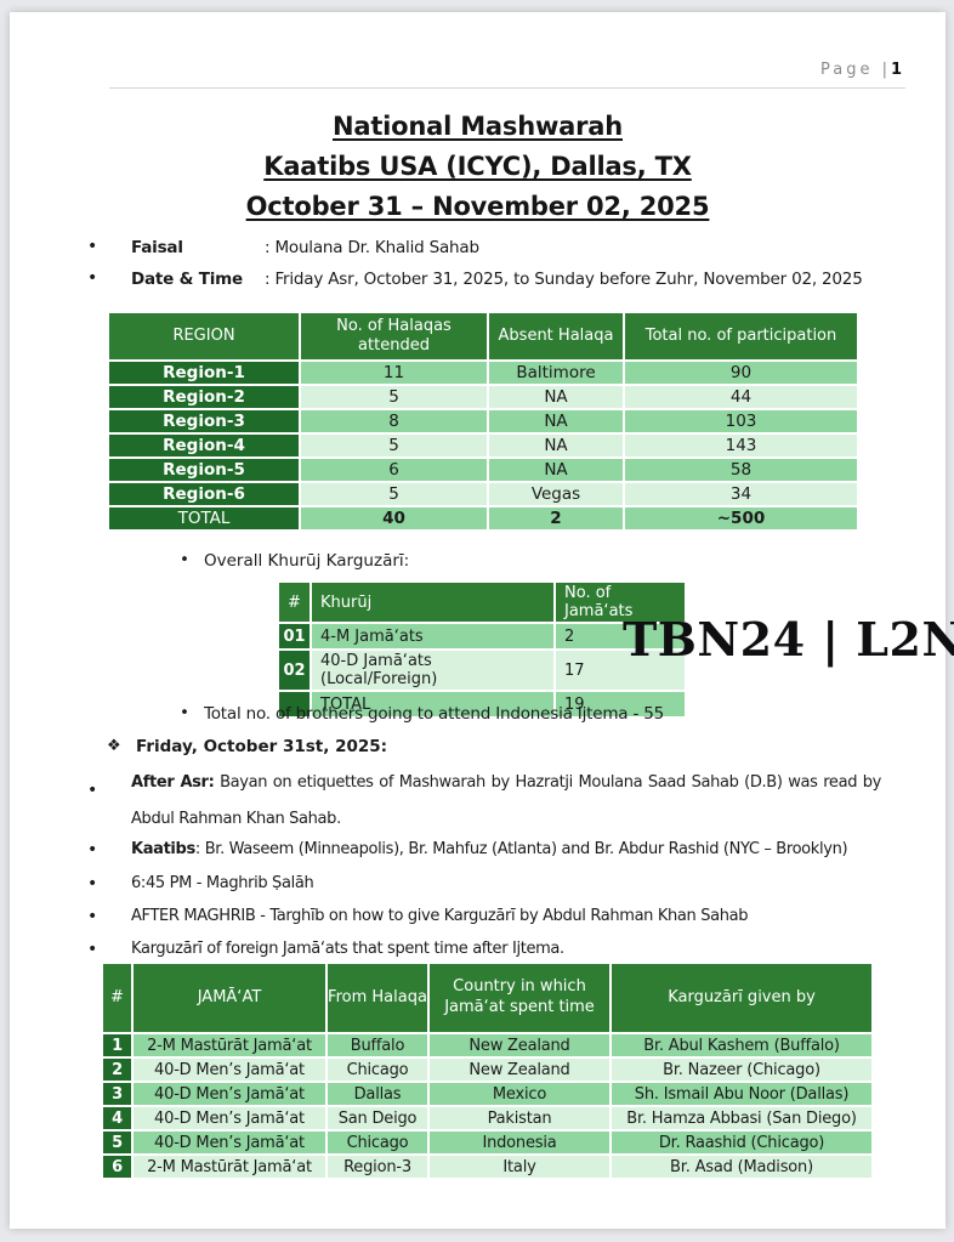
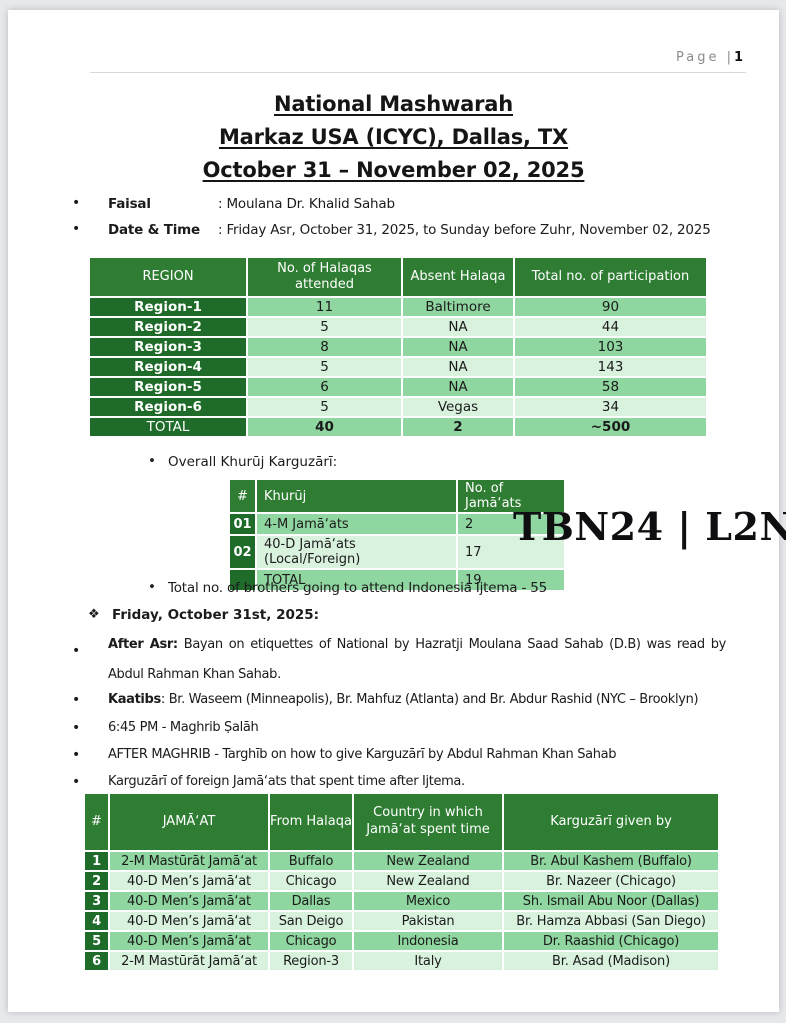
  Page |1
  National Mashwarah
- Kaatibs USA (ICYC), Dallas, TX
+ Markaz USA (ICYC), Dallas, TX
  October 31 – November 02, 2025
  Faisal : Moulana Dr. Khalid Sahab
  Date & Time : Friday Asr, October 31, 2025, to Sunday before Zuhr, November 02, 2025
  REGION	No. of Halaqas attended	Absent Halaqa	Total no. of participation
  Region-1	11	Baltimore	90
  Region-2	5	NA	44
  Region-3	8	NA	103
  Region-4	5	NA	143
  Region-5	6	NA	58
  Region-6	5	Vegas	34
  TOTAL	40	2	~500
  Overall Khurūj Karguzārī:
  #	Khurūj	No. of Jamā‘ats
  01	4-M Jamā‘ats	2
  02	40-D Jamā‘ats (Local/Foreign)	17
  	TOTAL	19
  TBN24 | L2N
  Total no. of brothers going to attend Indonesia Ijtema - 55
  Friday, October 31st, 2025:
- After Asr: Bayan on etiquettes of Mashwarah by Hazratji Moulana Saad Sahab (D.B) was read by Abdul Rahman Khan Sahab.
+ After Asr: Bayan on etiquettes of National by Hazratji Moulana Saad Sahab (D.B) was read by Abdul Rahman Khan Sahab.
  Kaatibs: Br. Waseem (Minneapolis), Br. Mahfuz (Atlanta) and Br. Abdur Rashid (NYC – Brooklyn)
  6:45 PM - Maghrib Ṣalāh
  AFTER MAGHRIB - Targhīb on how to give Karguzārī by Abdul Rahman Khan Sahab
  Karguzārī of foreign Jamā‘ats that spent time after Ijtema.
  #	JAMĀ‘AT	From Halaqa	Country in which Jamā‘at spent time	Karguzārī given by
  1	2-M Mastūrāt Jamā‘at	Buffalo	New Zealand	Br. Abul Kashem (Buffalo)
  2	40-D Men’s Jamā‘at	Chicago	New Zealand	Br. Nazeer (Chicago)
  3	40-D Men’s Jamā‘at	Dallas	Mexico	Sh. Ismail Abu Noor (Dallas)
  4	40-D Men’s Jamā‘at	San Deigo	Pakistan	Br. Hamza Abbasi (San Diego)
  5	40-D Men’s Jamā‘at	Chicago	Indonesia	Dr. Raashid (Chicago)
  6	2-M Mastūrāt Jamā‘at	Region-3	Italy	Br. Asad (Madison)
